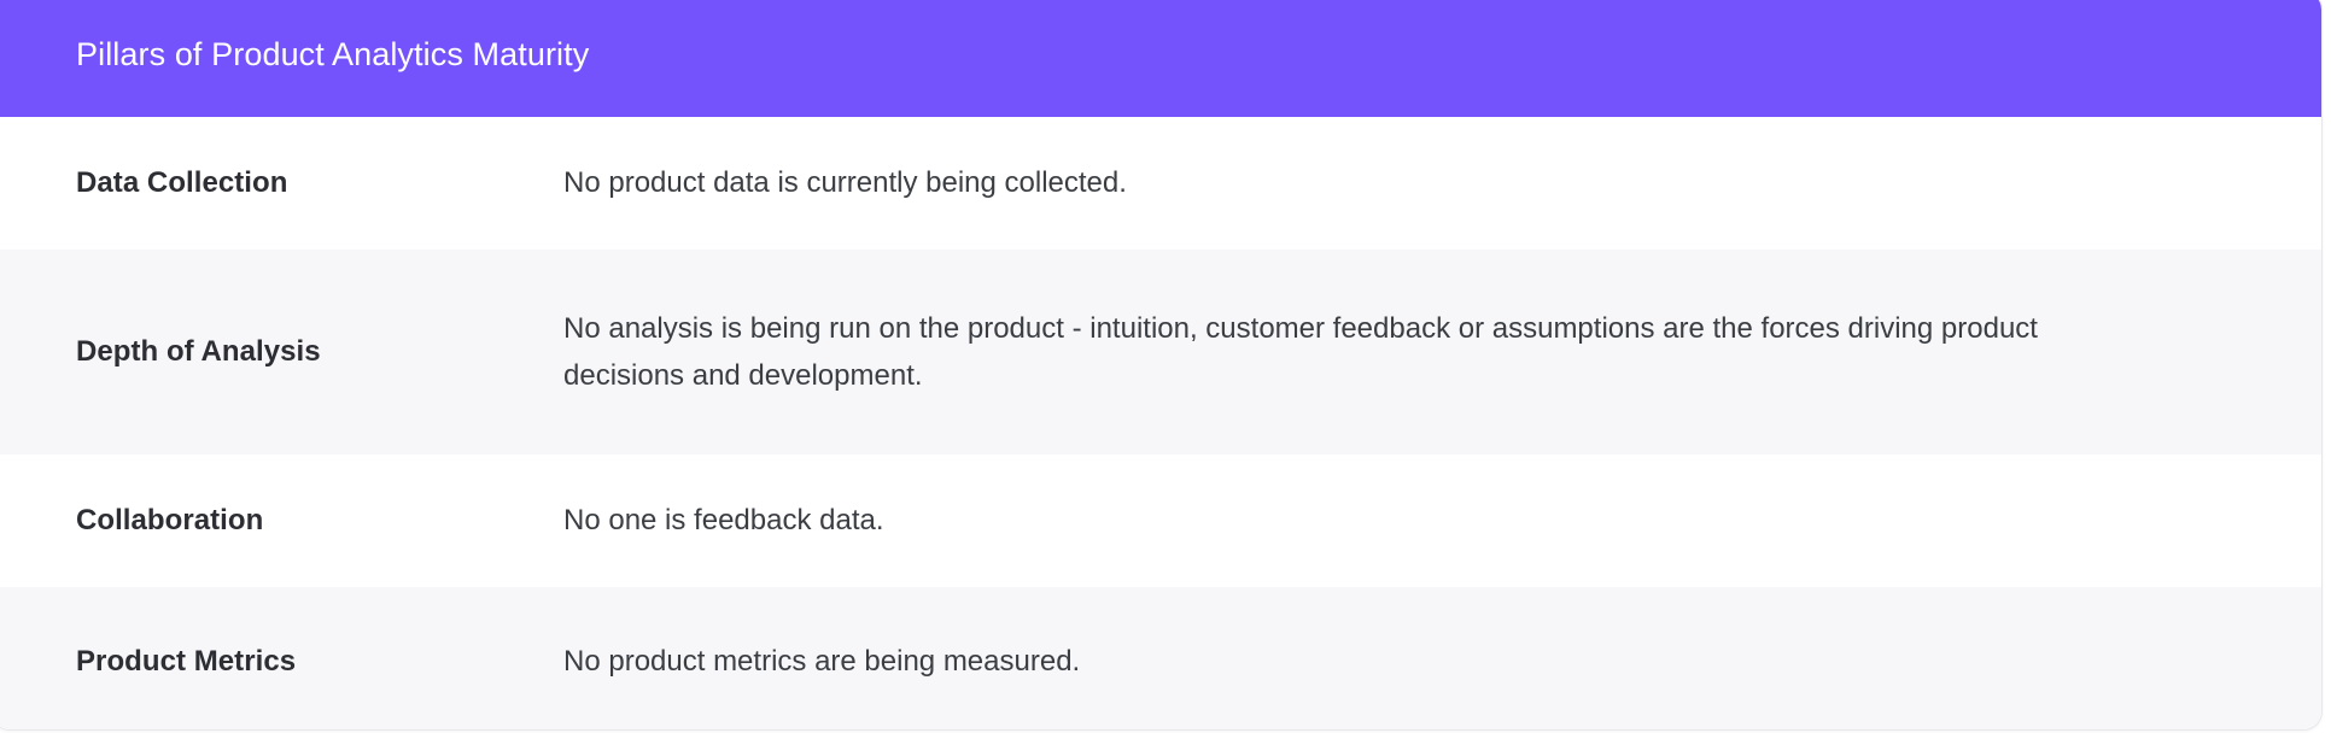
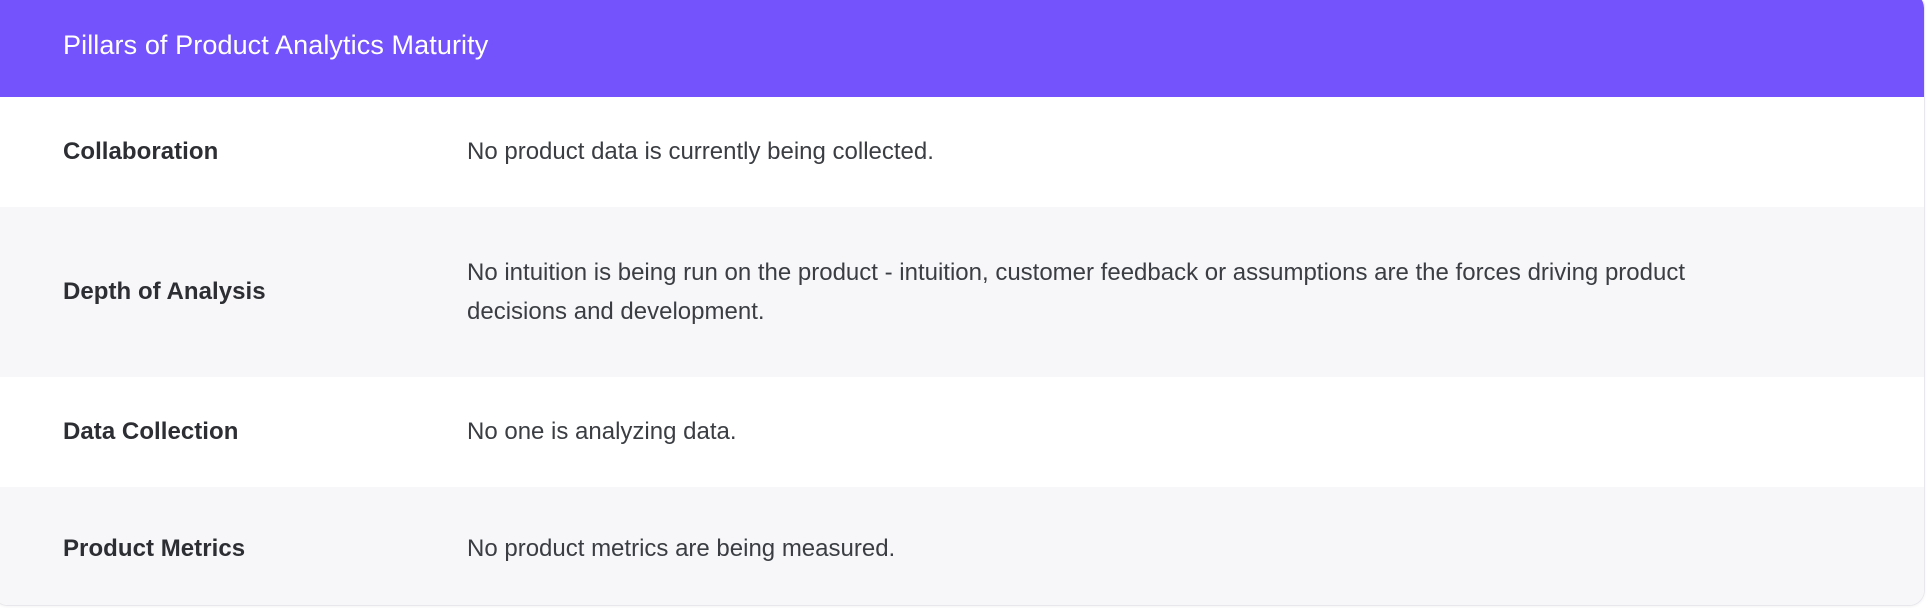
  Pillars of Product Analytics Maturity
- Data Collection
+ Collaboration
  No product data is currently being collected.
  Depth of Analysis
- No analysis is being run on the product - intuition, customer feedback or assumptions are the forces driving product decisions and development.
+ No intuition is being run on the product - intuition, customer feedback or assumptions are the forces driving product decisions and development.
- Collaboration
+ Data Collection
- No one is feedback data.
+ No one is analyzing data.
  Product Metrics
  No product metrics are being measured.
